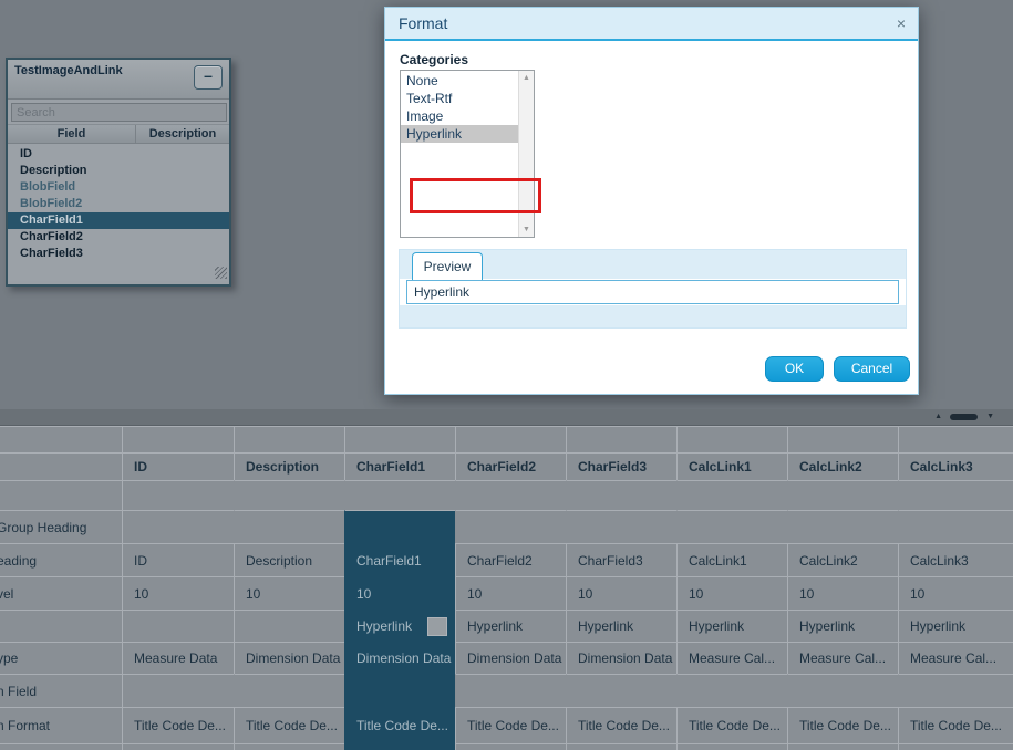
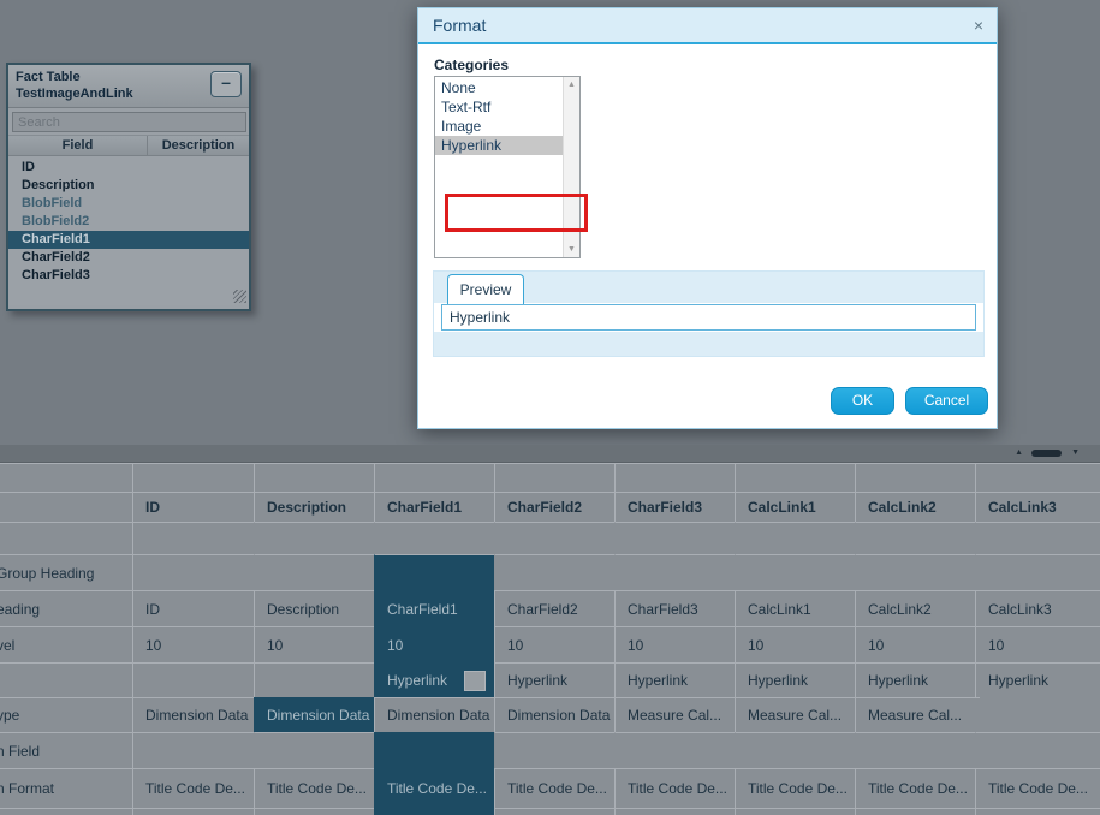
+ Fact Table
  TestImageAndLink
  –
  Search
  Field
  Description
  ID
  Description
  BlobField
  BlobField2
  CharField1
  CharField2
  CharField3
  Format
  ×
  Categories
  None
  Text-Rtf
  Image
  Hyperlink
  Preview
  Hyperlink
  OK
  Cancel
  ID
  Description
  CharField1
  CharField2
  CharField3
  CalcLink1
  CalcLink2
  CalcLink3
  Group Heading
  eading
  ID
  Description
  CharField1
  CharField2
  CharField3
  CalcLink1
  CalcLink2
  CalcLink3
  vel
  10
  10
  10
  10
  10
  10
  10
  10
  Hyperlink
  Hyperlink
  Hyperlink
  Hyperlink
  Hyperlink
  Hyperlink
  ype
- Measure Data
  Dimension Data
  Dimension Data
  Dimension Data
  Dimension Data
  Measure Cal...
  Measure Cal...
  Measure Cal...
  n Field
  n Format
  Title Code De...
  Title Code De...
  Title Code De...
  Title Code De...
  Title Code De...
  Title Code De...
  Title Code De...
  Title Code De...
